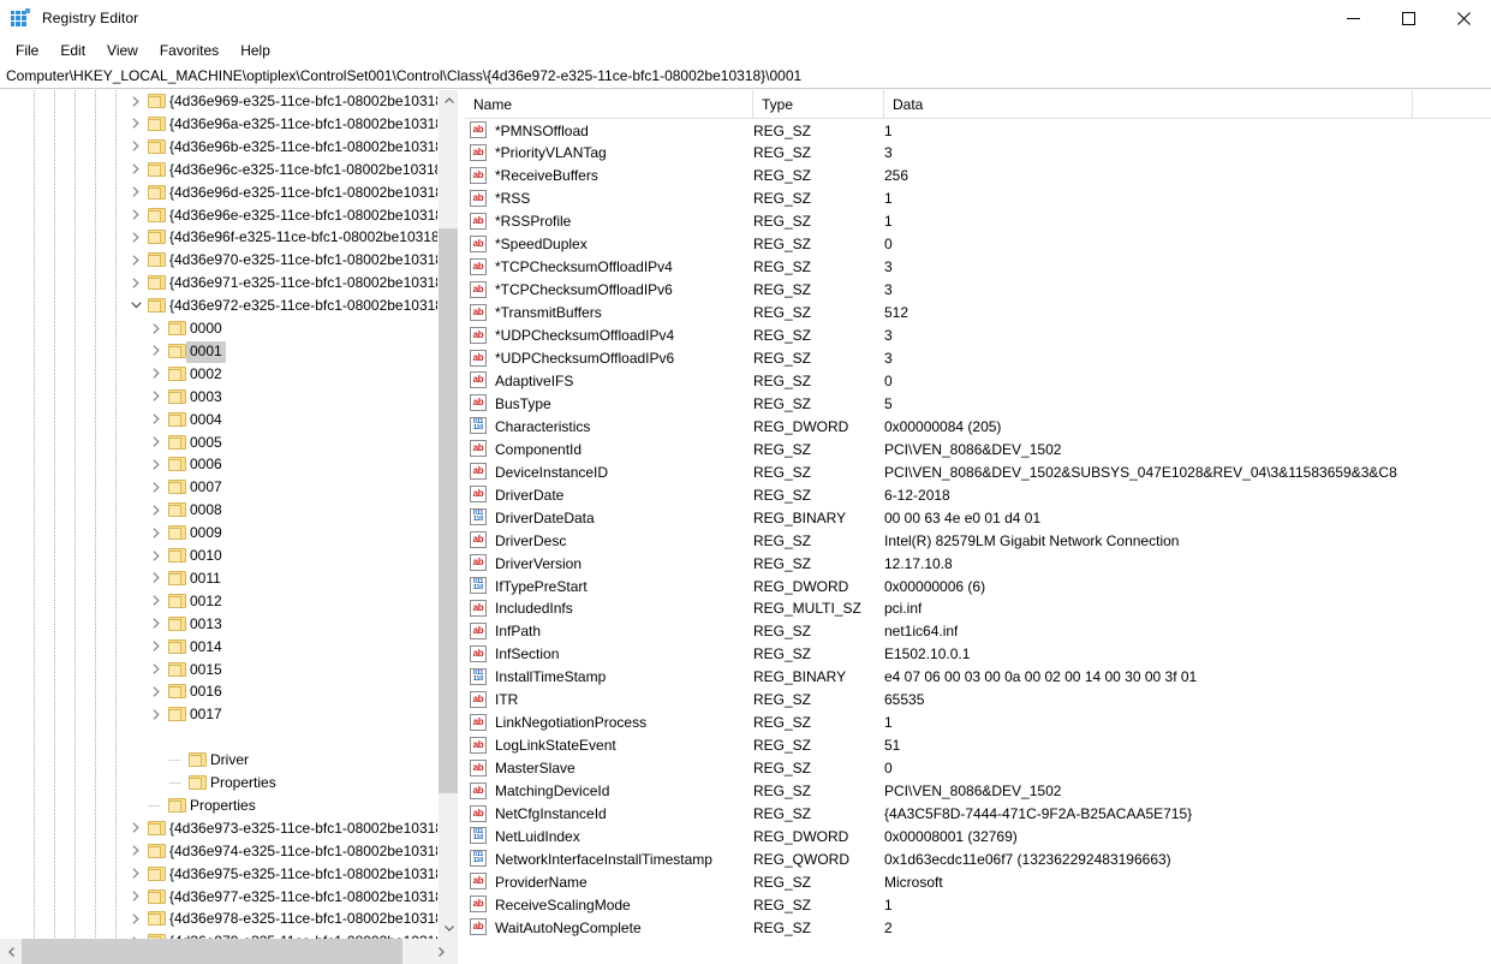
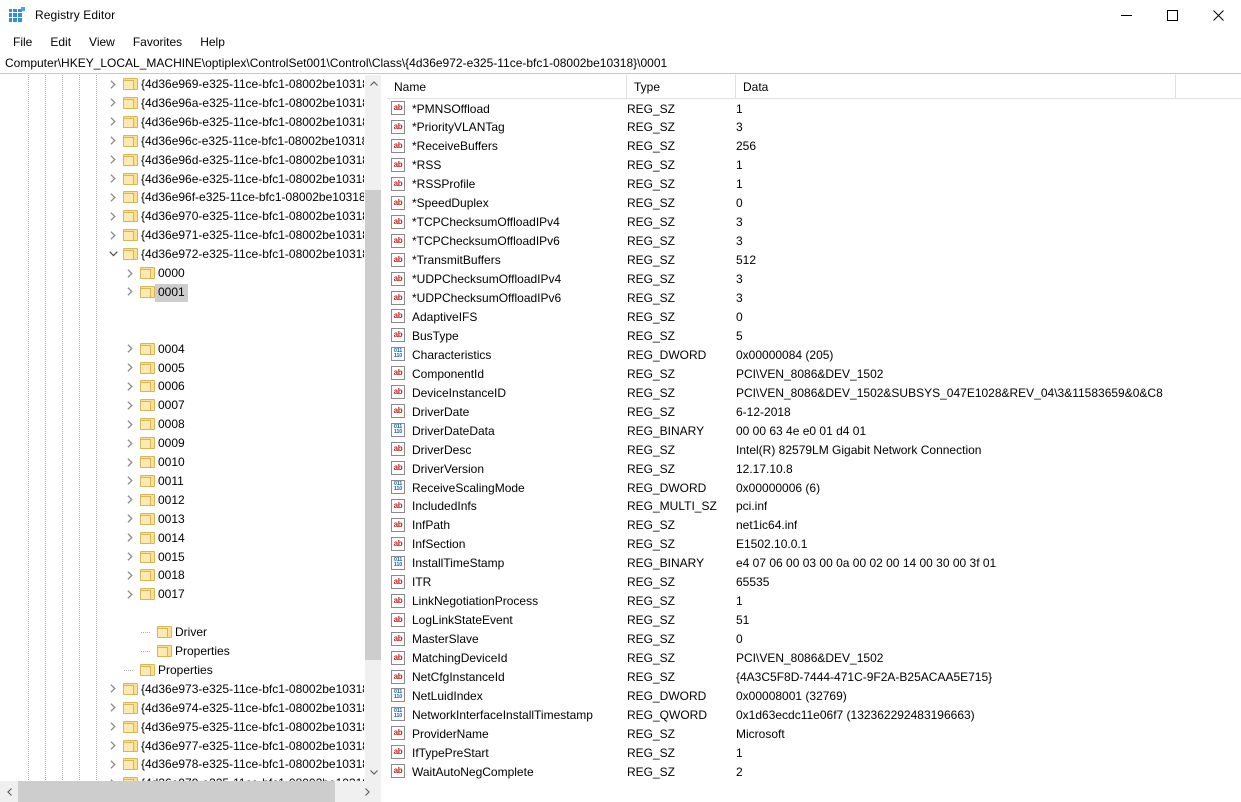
  Registry Editor
  File
  Edit
  View
  Favorites
  Help
  Computer\HKEY_LOCAL_MACHINE\optiplex\ControlSet001\Control\Class\{4d36e972-e325-11ce-bfc1-08002be10318}\0001
  {4d36e969-e325-11ce-bfc1-08002be1031
  {4d36e96a-e325-11ce-bfc1-08002be1031
  {4d36e96b-e325-11ce-bfc1-08002be1031
  {4d36e96c-e325-11ce-bfc1-08002be1031
  {4d36e96d-e325-11ce-bfc1-08002be1031
  {4d36e96e-e325-11ce-bfc1-08002be1031
  {4d36e96f-e325-11ce-bfc1-08002be10318
  {4d36e970-e325-11ce-bfc1-08002be1031
  {4d36e971-e325-11ce-bfc1-08002be1031
  {4d36e972-e325-11ce-bfc1-08002be1031
  0000
  0001
- 0002
- 0003
  0004
  0005
  0006
  0007
  0008
  0009
  0010
  0011
  0012
  0013
  0014
  0015
- 0016
+ 0018
  0017
  Driver
  Properties
  Properties
  {4d36e973-e325-11ce-bfc1-08002be1031
  {4d36e974-e325-11ce-bfc1-08002be1031
  {4d36e975-e325-11ce-bfc1-08002be1031
  {4d36e977-e325-11ce-bfc1-08002be1031
  {4d36e978-e325-11ce-bfc1-08002be1031
  Name
  Type
  Data
  ab
  *PMNSOffload
  REG_SZ
  1
  ab
  *PriorityVLANTag
  REG_SZ
  3
  ab
  *ReceiveBuffers
  REG_SZ
  256
  ab
  *RSS
  REG_SZ
  1
  ab
  *RSSProfile
  REG_SZ
  1
  ab
  *SpeedDuplex
  REG_SZ
  0
  ab
  *TCPChecksumOffloadIPv4
  REG_SZ
  3
  ab
  *TCPChecksumOffloadIPv6
  REG_SZ
  3
  ab
  *TransmitBuffers
  REG_SZ
  512
  ab
  *UDPChecksumOffloadIPv4
  REG_SZ
  3
  ab
  *UDPChecksumOffloadIPv6
  REG_SZ
  3
  ab
  AdaptiveIFS
  REG_SZ
  0
  ab
  BusType
  REG_SZ
  5
  Characteristics
  REG_DWORD
  0x00000084 (205)
  ab
  ComponentId
  REG_SZ
  PCI\VEN_8086&DEV_1502
  ab
  DeviceInstanceID
  REG_SZ
- PCI\VEN_8086&DEV_1502&SUBSYS_047E1028&REV_04\3&11583659&3&C8
+ PCI\VEN_8086&DEV_1502&SUBSYS_047E1028&REV_04\3&11583659&0&C8
  ab
  DriverDate
  REG_SZ
  6-12-2018
  DriverDateData
  REG_BINARY
  00 00 63 4e e0 01 d4 01
  ab
  DriverDesc
  REG_SZ
  Intel(R) 82579LM Gigabit Network Connection
  ab
  DriverVersion
  REG_SZ
  12.17.10.8
- IfTypePreStart
+ ReceiveScalingMode
  REG_DWORD
  0x00000006 (6)
  ab
  IncludedInfs
  REG_MULTI_SZ
  pci.inf
  ab
  InfPath
  REG_SZ
  net1ic64.inf
  ab
  InfSection
  REG_SZ
  E1502.10.0.1
  InstallTimeStamp
  REG_BINARY
  e4 07 06 00 03 00 0a 00 02 00 14 00 30 00 3f 01
  ab
  ITR
  REG_SZ
  65535
  ab
  LinkNegotiationProcess
  REG_SZ
  1
  ab
  LogLinkStateEvent
  REG_SZ
  51
  ab
  MasterSlave
  REG_SZ
  0
  ab
  MatchingDeviceId
  REG_SZ
  PCI\VEN_8086&DEV_1502
  ab
  NetCfgInstanceId
  REG_SZ
  {4A3C5F8D-7444-471C-9F2A-B25ACAA5E715}
  NetLuidIndex
  REG_DWORD
  0x00008001 (32769)
  NetworkInterfaceInstallTimestamp
  REG_QWORD
  0x1d63ecdc11e06f7 (132362292483196663)
  ab
  ProviderName
  REG_SZ
  Microsoft
  ab
- ReceiveScalingMode
+ IfTypePreStart
  REG_SZ
  1
  ab
  WaitAutoNegComplete
  REG_SZ
  2
